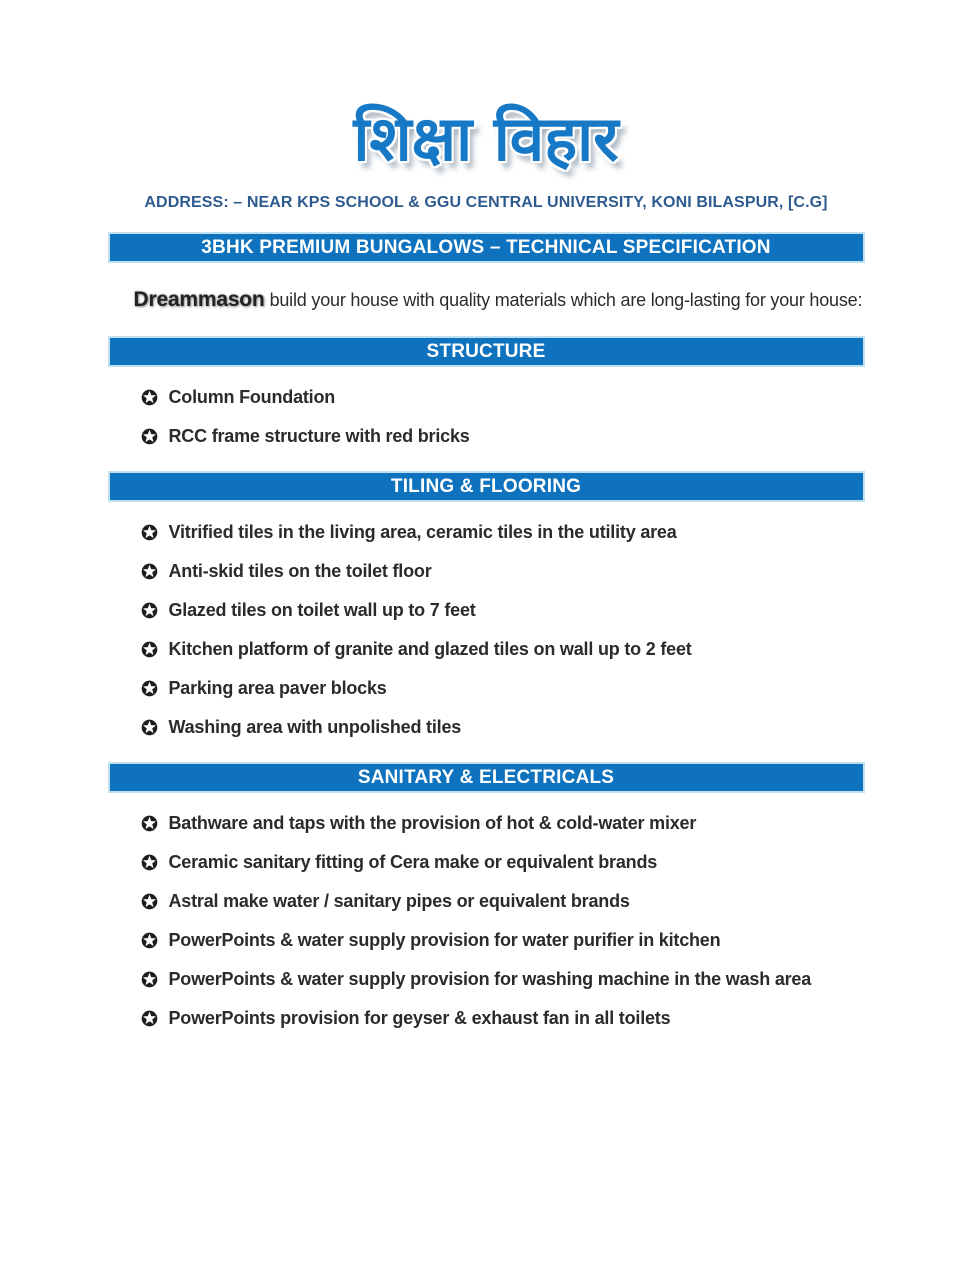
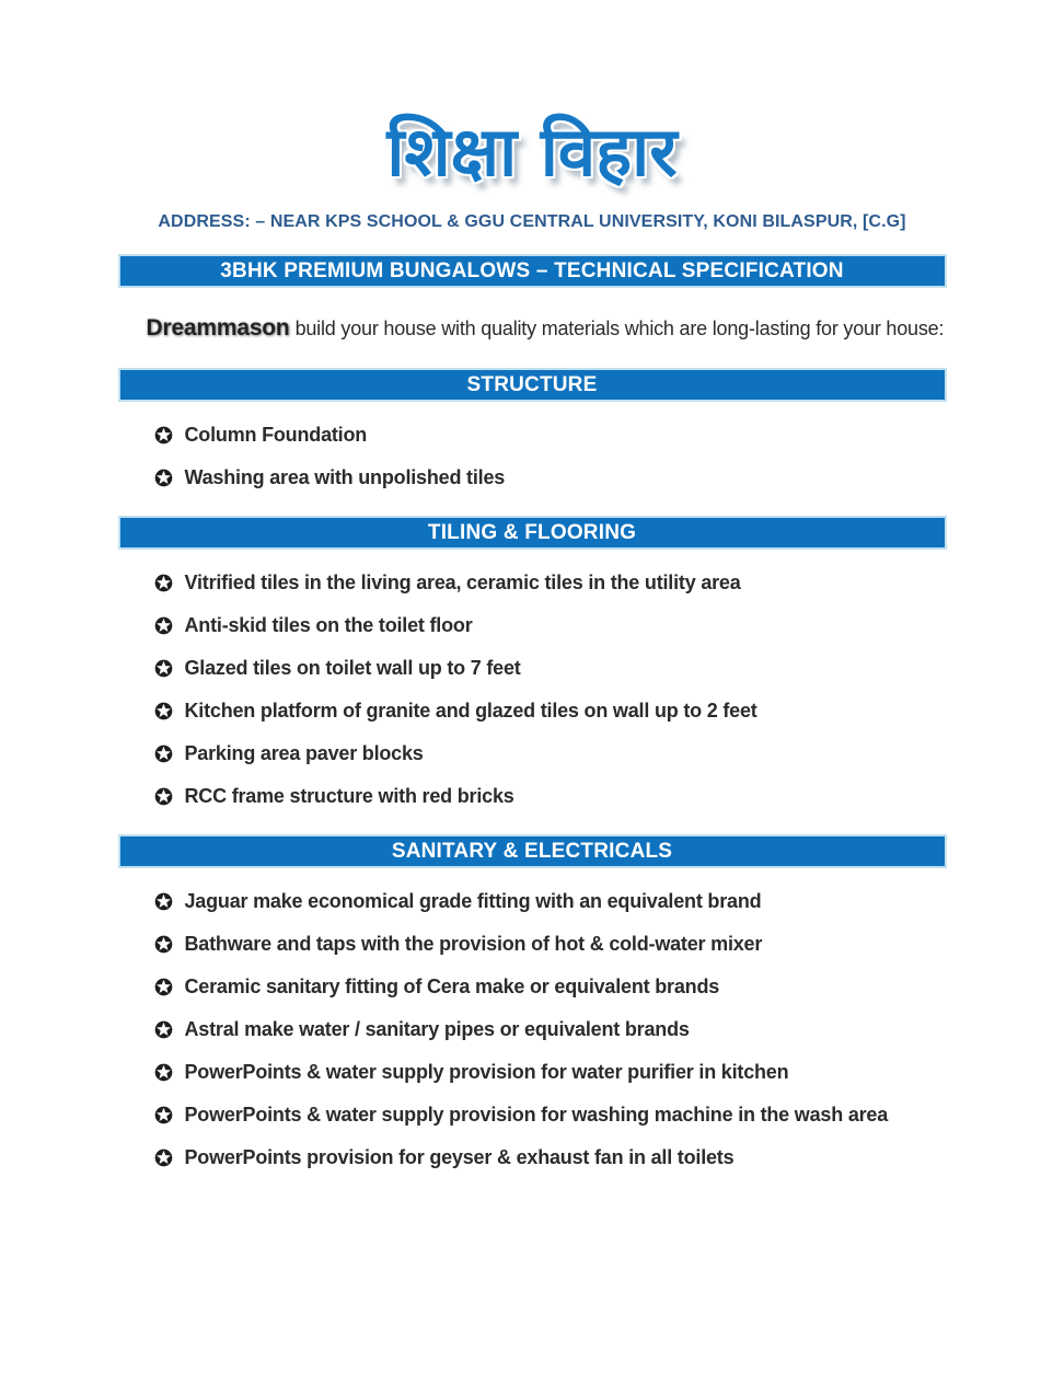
  शिक्षा विहार
  ADDRESS: – NEAR KPS SCHOOL & GGU CENTRAL UNIVERSITY, KONI BILASPUR, [C.G]
  3BHK PREMIUM BUNGALOWS – TECHNICAL SPECIFICATION
  Dreammason build your house with quality materials which are long-lasting for your house:
  STRUCTURE
  Column Foundation
- RCC frame structure with red bricks
+ Washing area with unpolished tiles
  TILING & FLOORING
  Vitrified tiles in the living area, ceramic tiles in the utility area
  Anti-skid tiles on the toilet floor
  Glazed tiles on toilet wall up to 7 feet
  Kitchen platform of granite and glazed tiles on wall up to 2 feet
  Parking area paver blocks
- Washing area with unpolished tiles
+ RCC frame structure with red bricks
  SANITARY & ELECTRICALS
+ Jaguar make economical grade fitting with an equivalent brand
  Bathware and taps with the provision of hot & cold-water mixer
  Ceramic sanitary fitting of Cera make or equivalent brands
  Astral make water / sanitary pipes or equivalent brands
  PowerPoints & water supply provision for water purifier in kitchen
  PowerPoints & water supply provision for washing machine in the wash area
  PowerPoints provision for geyser & exhaust fan in all toilets
